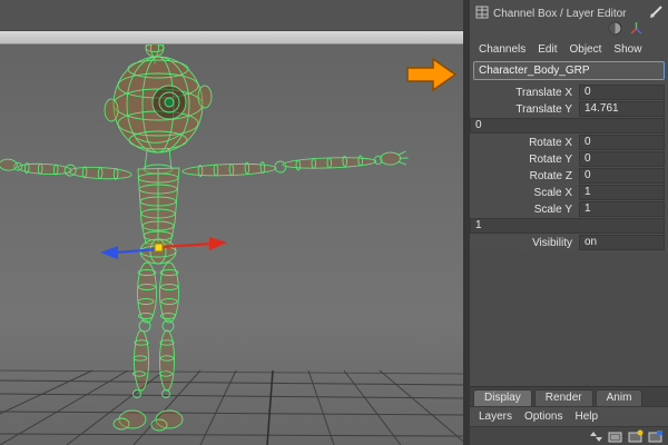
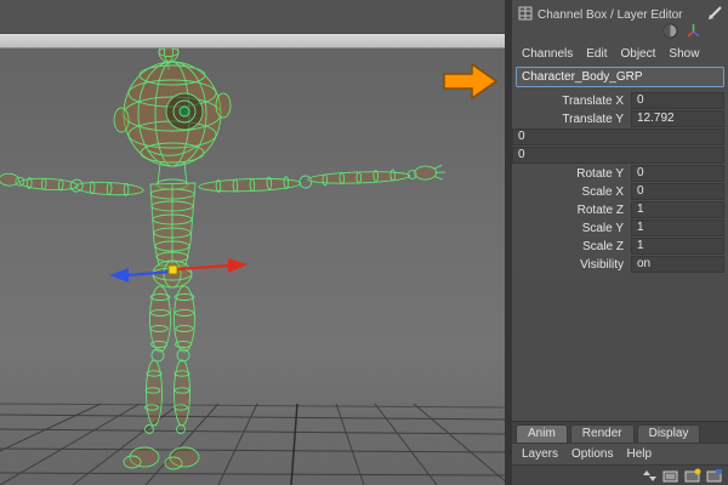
  Channel Box / Layer Editor
  Channels
  Edit
  Object
  Show
  Character_Body_GRP
  Translate X
  0
  Translate Y
- 14.761
+ 12.792
  0
- Rotate X
  0
  Rotate Y
  0
- Rotate Z
+ Scale X
  0
- Scale X
+ Rotate Z
  1
  Scale Y
  1
+ Scale Z
  1
  Visibility
  on
- Display
+ Anim
  Render
- Anim
+ Display
  Layers
  Options
  Help
